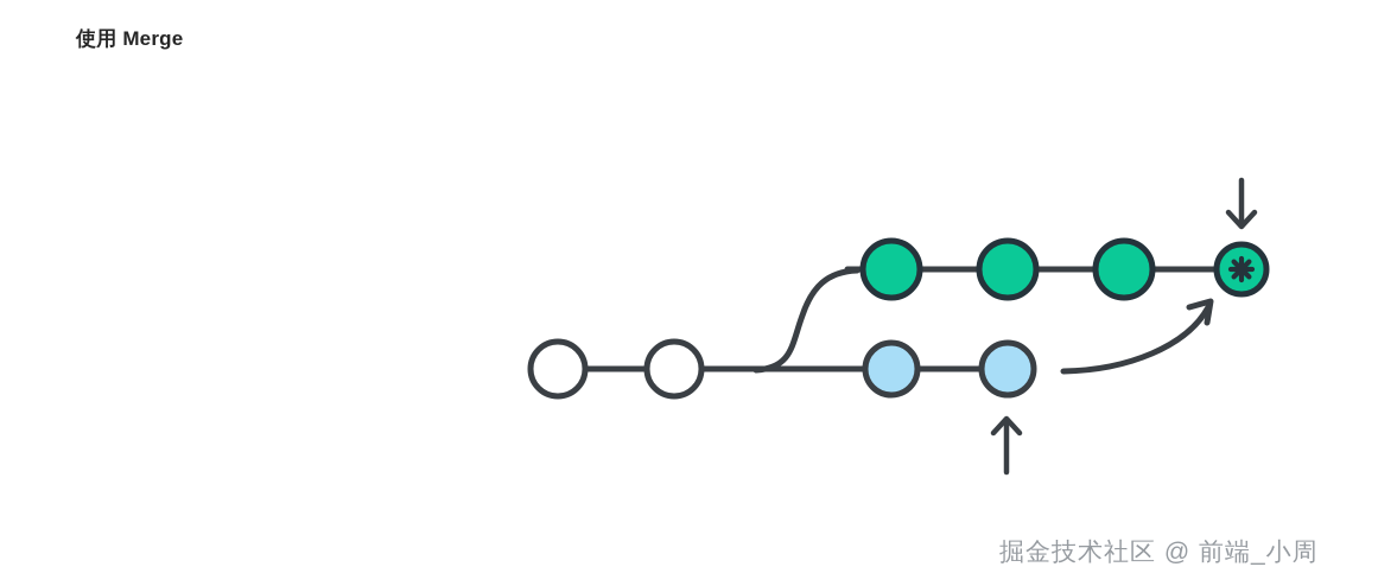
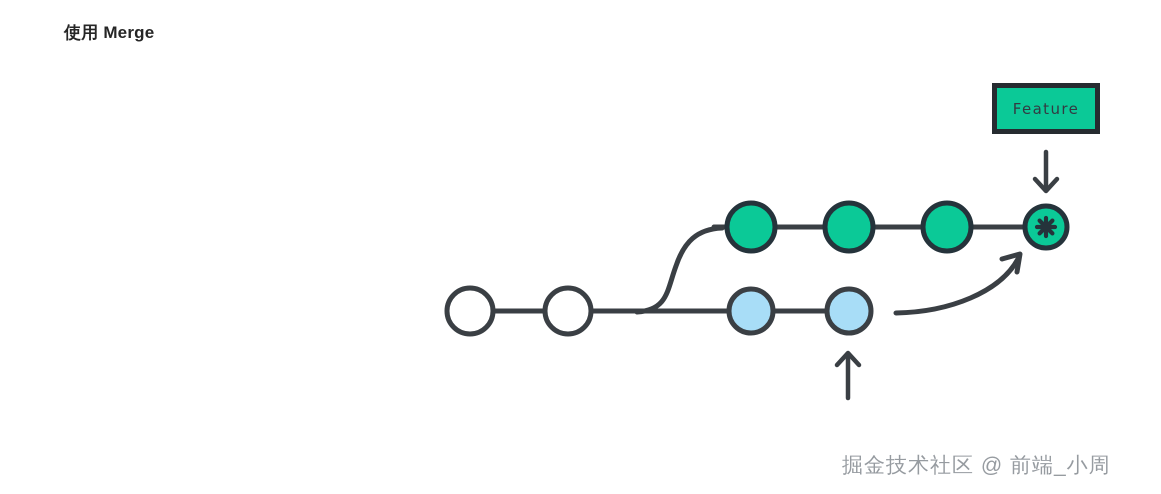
  使用 Merge
+ Feature
  掘金技术社区 @ 前端_小周
